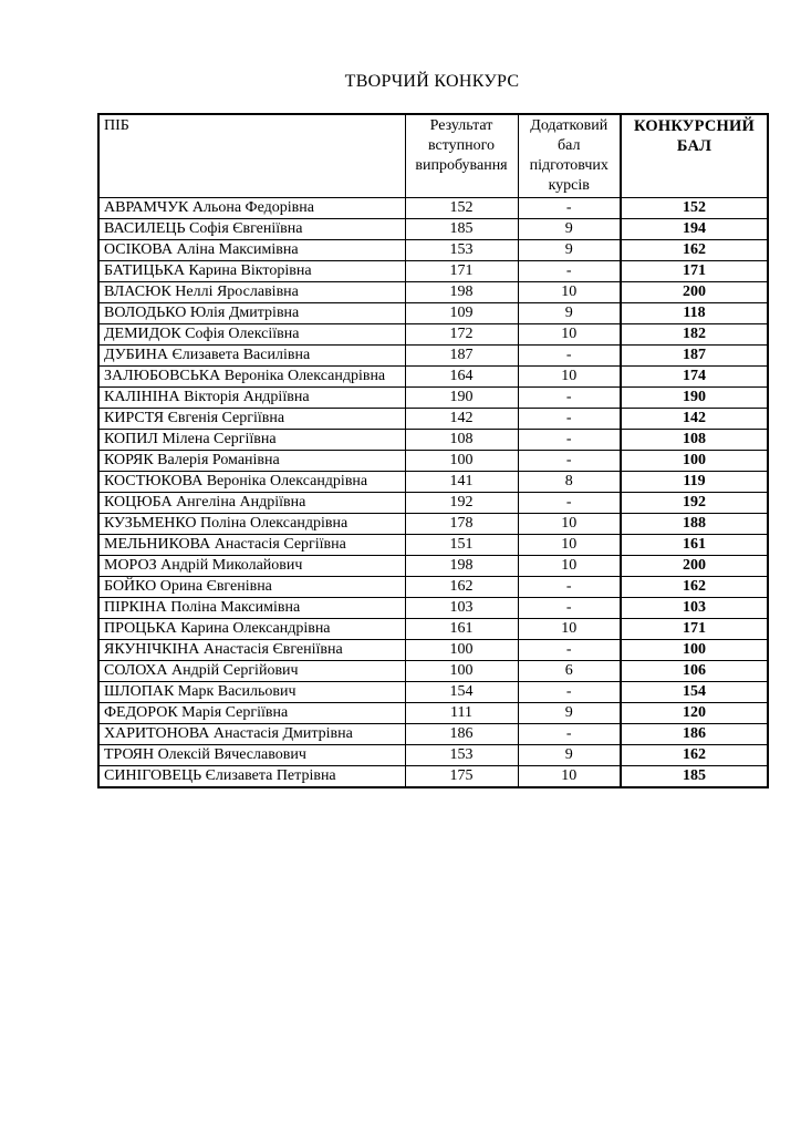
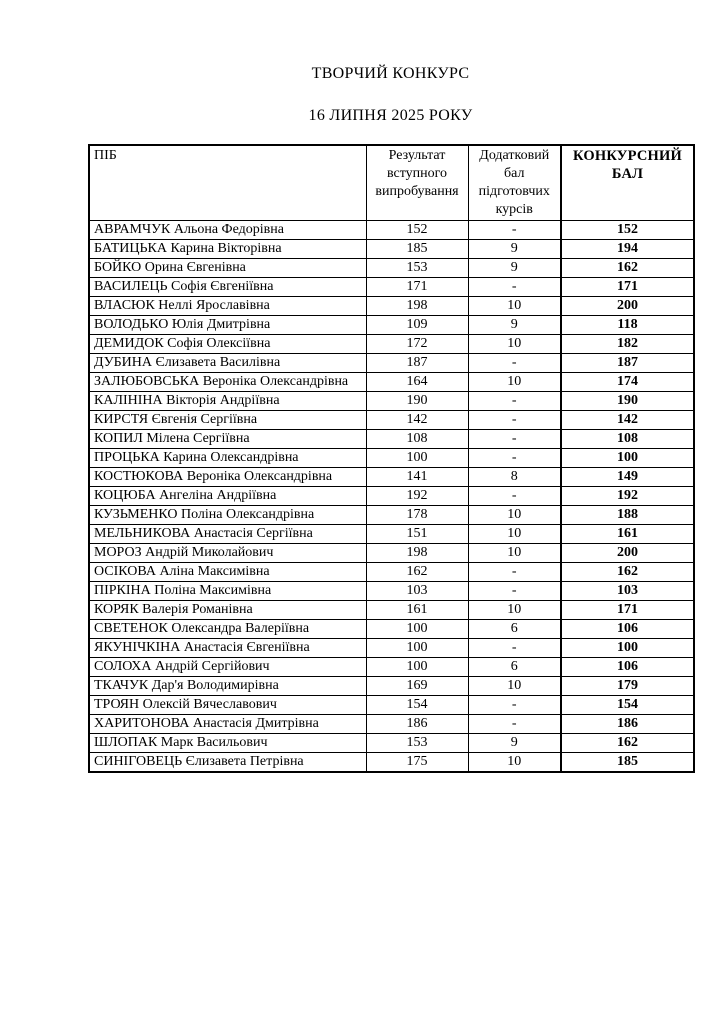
  ТВОРЧИЙ КОНКУРС
+ 16 ЛИПНЯ 2025 РОКУ
  ПІБ	Результат вступного випробування	Додатковий бал підготовчих курсів	КОНКУРСНИЙ БАЛ
  АВРАМЧУК Альона Федорівна	152	-	152
- ВАСИЛЕЦЬ Софія Євгеніївна	185	9	194
+ БАТИЦЬКА Карина Вікторівна	185	9	194
- ОСІКОВА Аліна Максимівна	153	9	162
+ БОЙКО Орина Євгенівна	153	9	162
- БАТИЦЬКА Карина Вікторівна	171	-	171
+ ВАСИЛЕЦЬ Софія Євгеніївна	171	-	171
  ВЛАСЮК Неллі Ярославівна	198	10	200
  ВОЛОДЬКО Юлія Дмитрівна	109	9	118
  ДЕМИДОК Софія Олексіївна	172	10	182
  ДУБИНА Єлизавета Василівна	187	-	187
  ЗАЛЮБОВСЬКА Вероніка Олександрівна	164	10	174
  КАЛІНІНА Вікторія Андріївна	190	-	190
  КИРСТЯ Євгенія Сергіївна	142	-	142
  КОПИЛ Мілена Сергіївна	108	-	108
- КОРЯК Валерія Романівна	100	-	100
+ ПРОЦЬКА Карина Олександрівна	100	-	100
- КОСТЮКОВА Вероніка Олександрівна	141	8	119
+ КОСТЮКОВА Вероніка Олександрівна	141	8	149
  КОЦЮБА Ангеліна Андріївна	192	-	192
  КУЗЬМЕНКО Поліна Олександрівна	178	10	188
  МЕЛЬНИКОВА Анастасія Сергіївна	151	10	161
  МОРОЗ Андрій Миколайович	198	10	200
- БОЙКО Орина Євгенівна	162	-	162
+ ОСІКОВА Аліна Максимівна	162	-	162
  ПІРКІНА Поліна Максимівна	103	-	103
- ПРОЦЬКА Карина Олександрівна	161	10	171
+ КОРЯК Валерія Романівна	161	10	171
+ СВЕТЕНОК Олександра Валеріївна	100	6	106
  ЯКУНІЧКІНА Анастасія Євгеніївна	100	-	100
  СОЛОХА Андрій Сергійович	100	6	106
+ ТКАЧУК Дар'я Володимирівна	169	10	179
- ШЛОПАК Марк Васильович	154	-	154
+ ТРОЯН Олексій Вячеславович	154	-	154
- ФЕДОРОК Марія Сергіївна	111	9	120
  ХАРИТОНОВА Анастасія Дмитрівна	186	-	186
- ТРОЯН Олексій Вячеславович	153	9	162
+ ШЛОПАК Марк Васильович	153	9	162
  СИНІГОВЕЦЬ Єлизавета Петрівна	175	10	185
